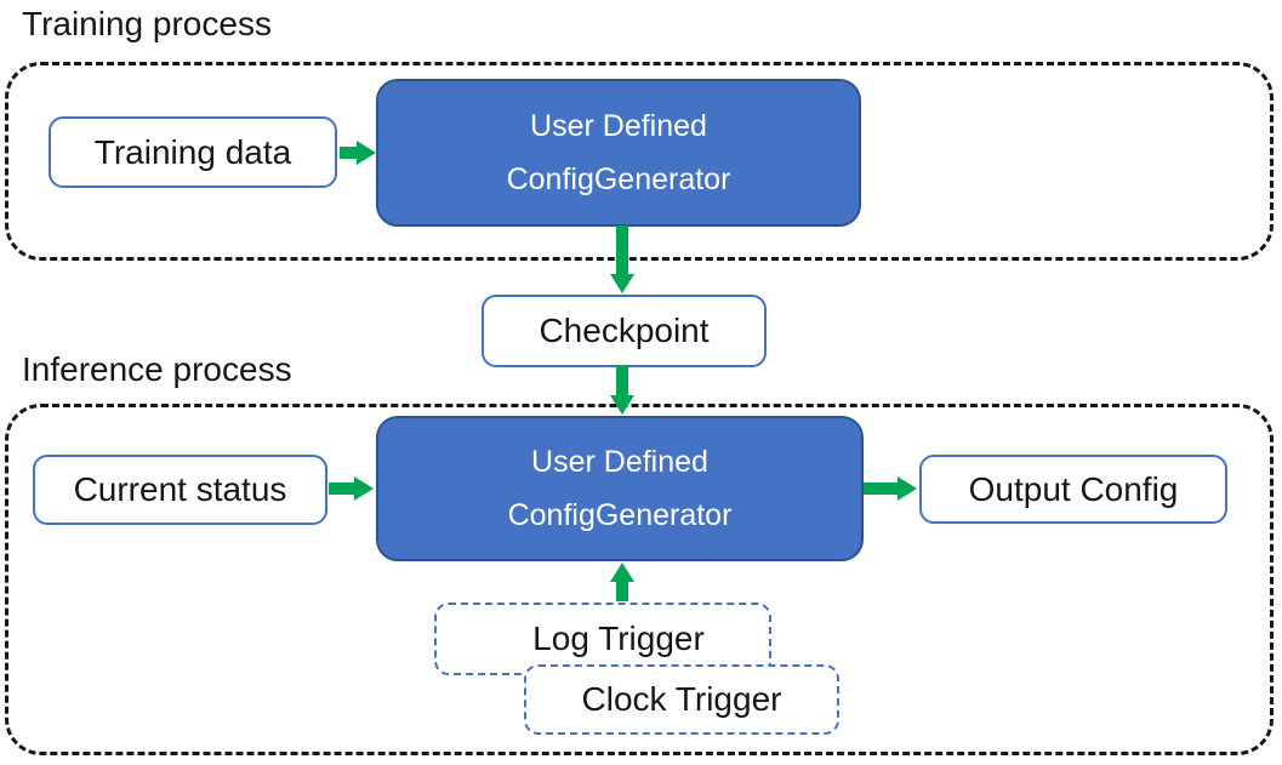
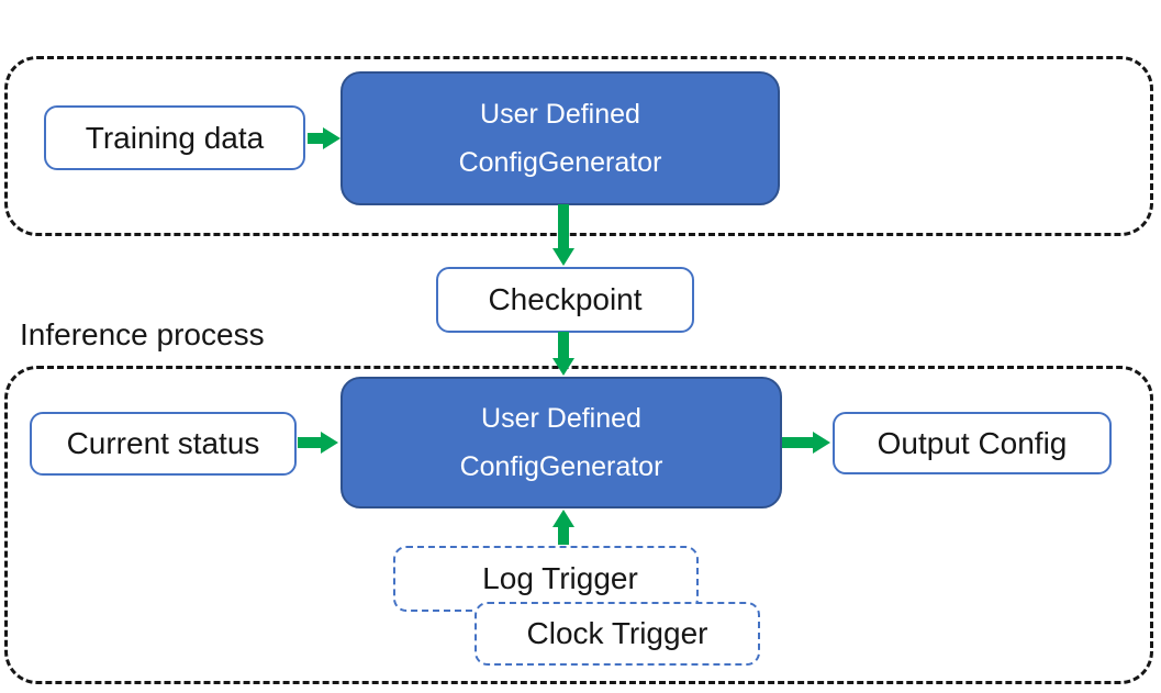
- Training process
  Training data
  User Defined
  ConfigGenerator
  Checkpoint
  Inference process
  Current status
  User Defined
  ConfigGenerator
  Output Config
  Log Trigger
  Clock Trigger
